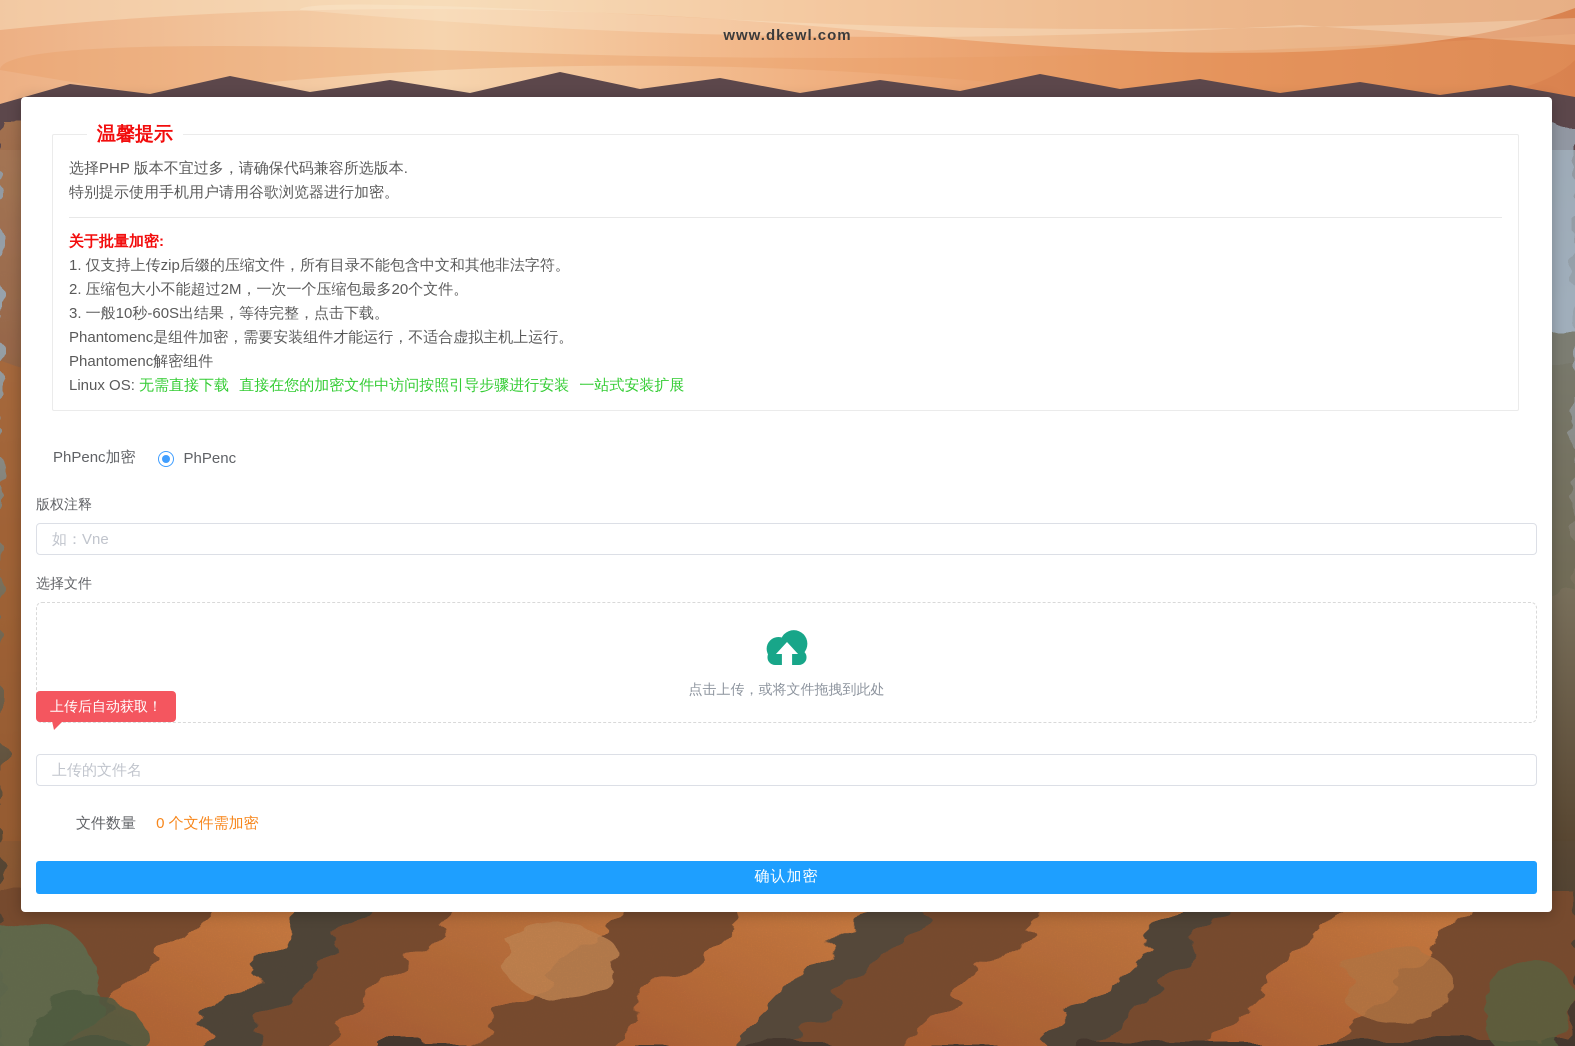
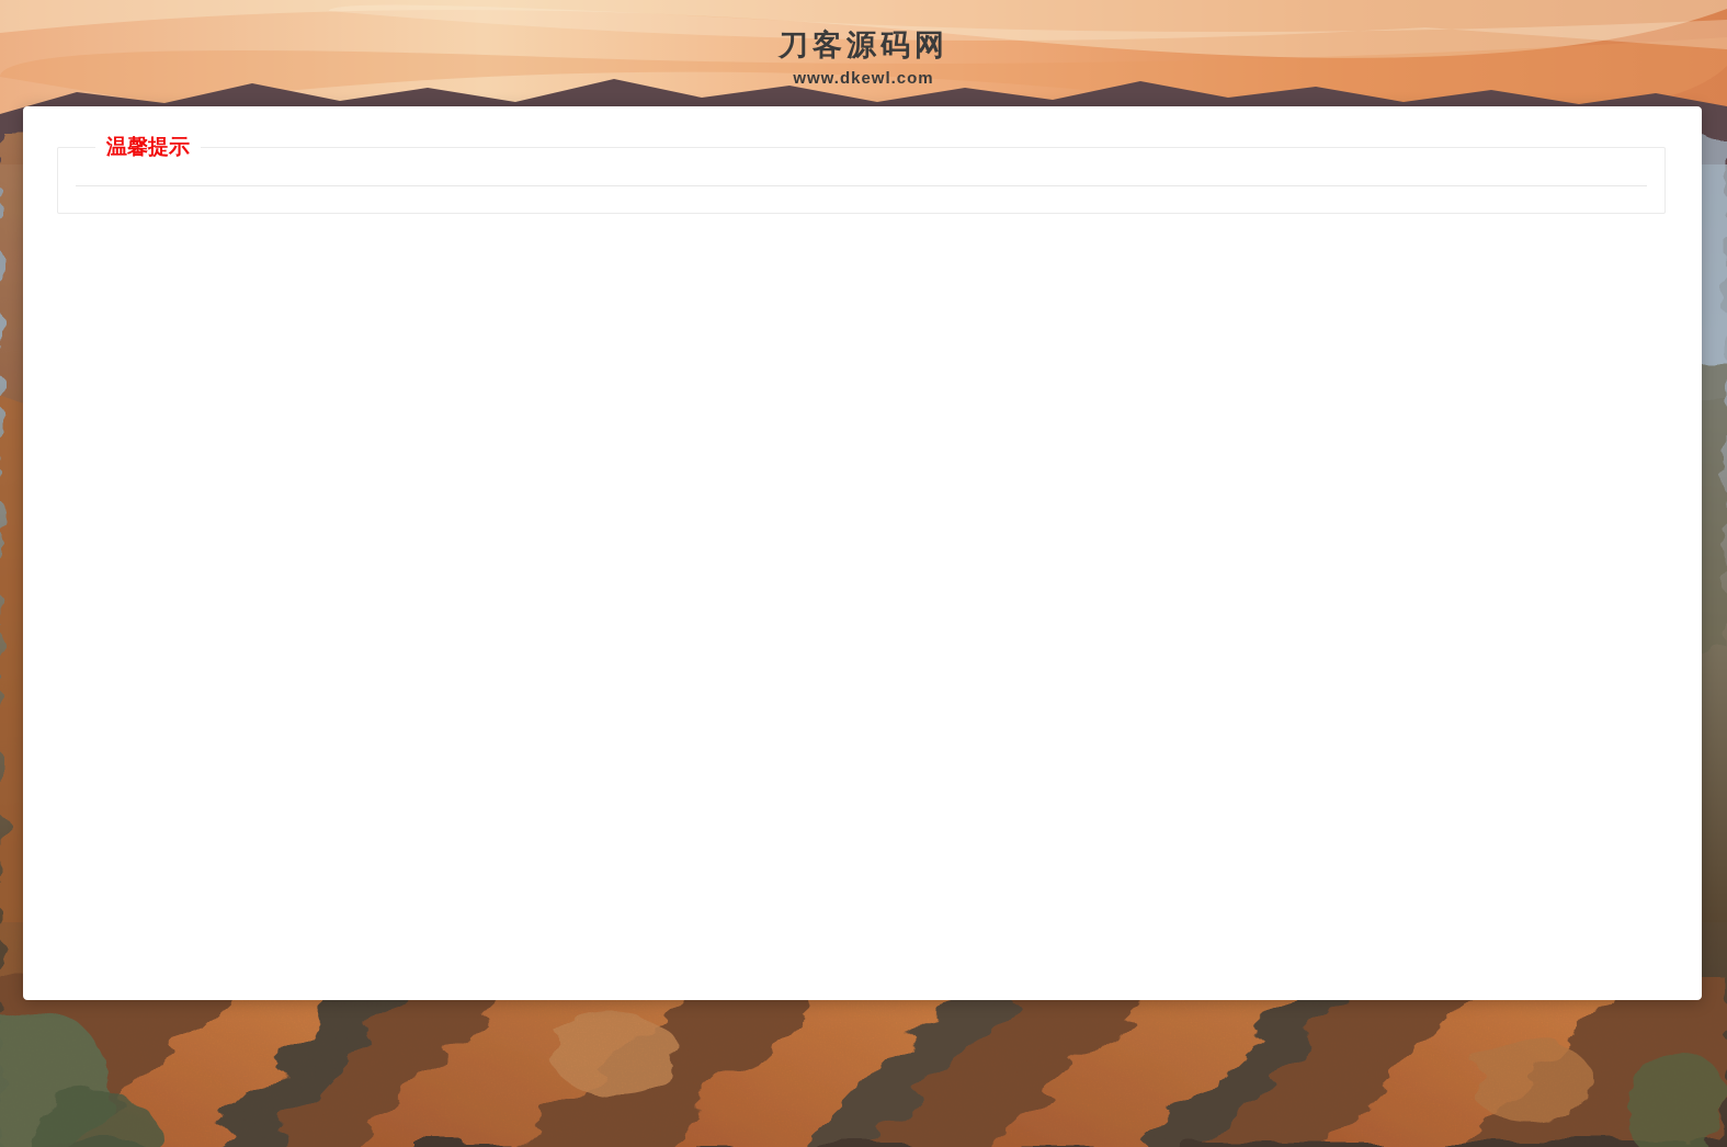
+ 刀客源码网
  www.dkewl.com
  温馨提示
- 选择PHP 版本不宜过多，请确保代码兼容所选版本.
- 特别提示使用手机用户请用谷歌浏览器进行加密。
- 关于批量加密:
- 1. 仅支持上传zip后缀的压缩文件，所有目录不能包含中文和其他非法字符。
- 2. 压缩包大小不能超过2M，一次一个压缩包最多20个文件。
- 3. 一般10秒-60S出结果，等待完整，点击下载。
- Phantomenc是组件加密，需要安装组件才能运行，不适合虚拟主机上运行。
- Phantomenc解密组件
- Linux OS: 无需直接下载 直接在您的加密文件中访问按照引导步骤进行安装 一站式安装扩展
- PhPenc加密
- PhPenc
- 版权注释
- 如：Vne
- 选择文件
- 点击上传，或将文件拖拽到此处
- 上传后自动获取！
- 上传的文件名
- 文件数量 0 个文件需加密
- 确认加密
